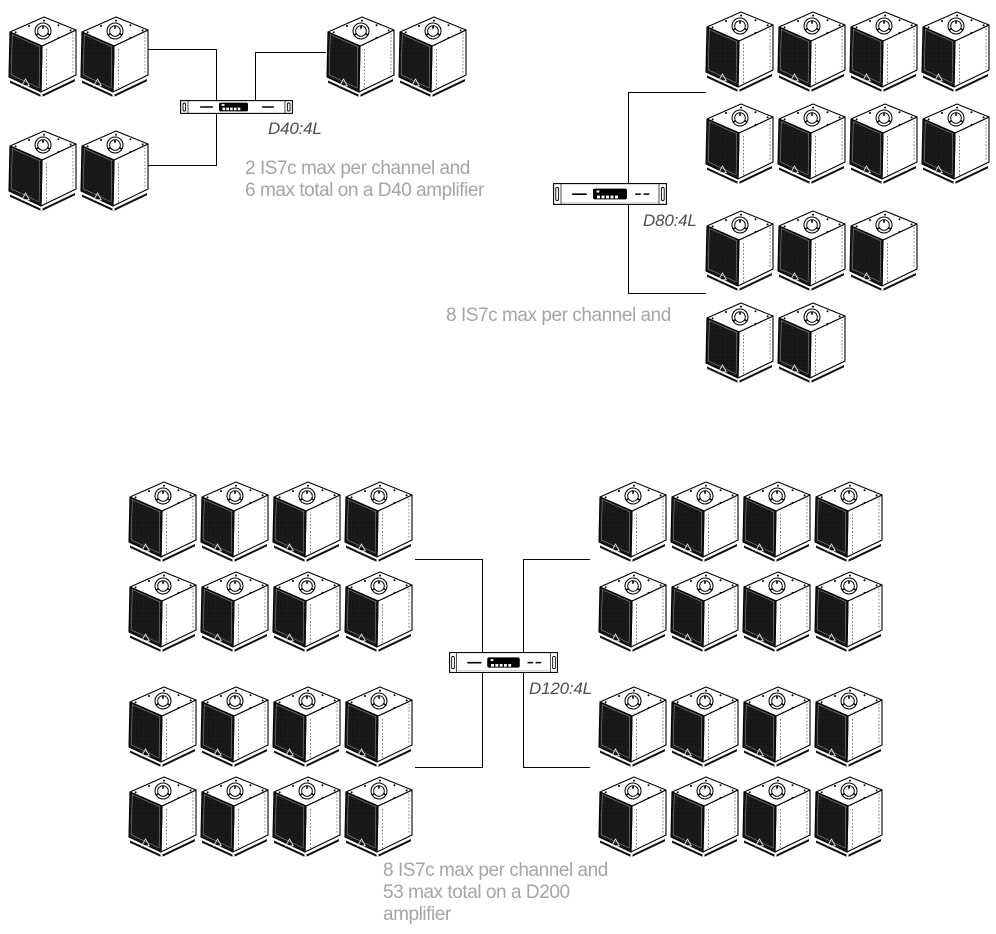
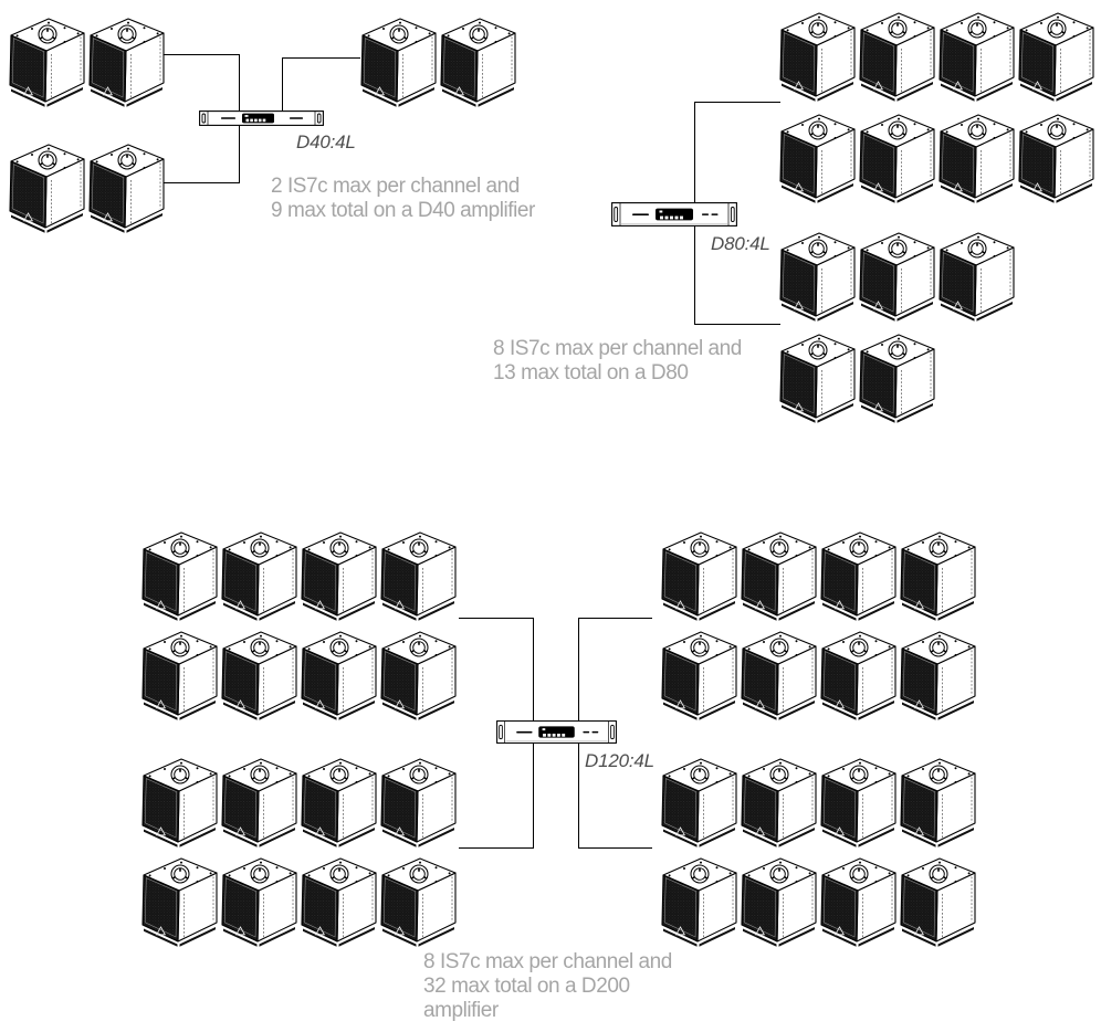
  D40:4L
  2 IS7c max per channel and
- 6 max total on a D40 amplifier
+ 9 max total on a D40 amplifier
  D80:4L
  8 IS7c max per channel and
+ 13 max total on a D80
  D120:4L
  8 IS7c max per channel and
- 53 max total on a D200
+ 32 max total on a D200
  amplifier
